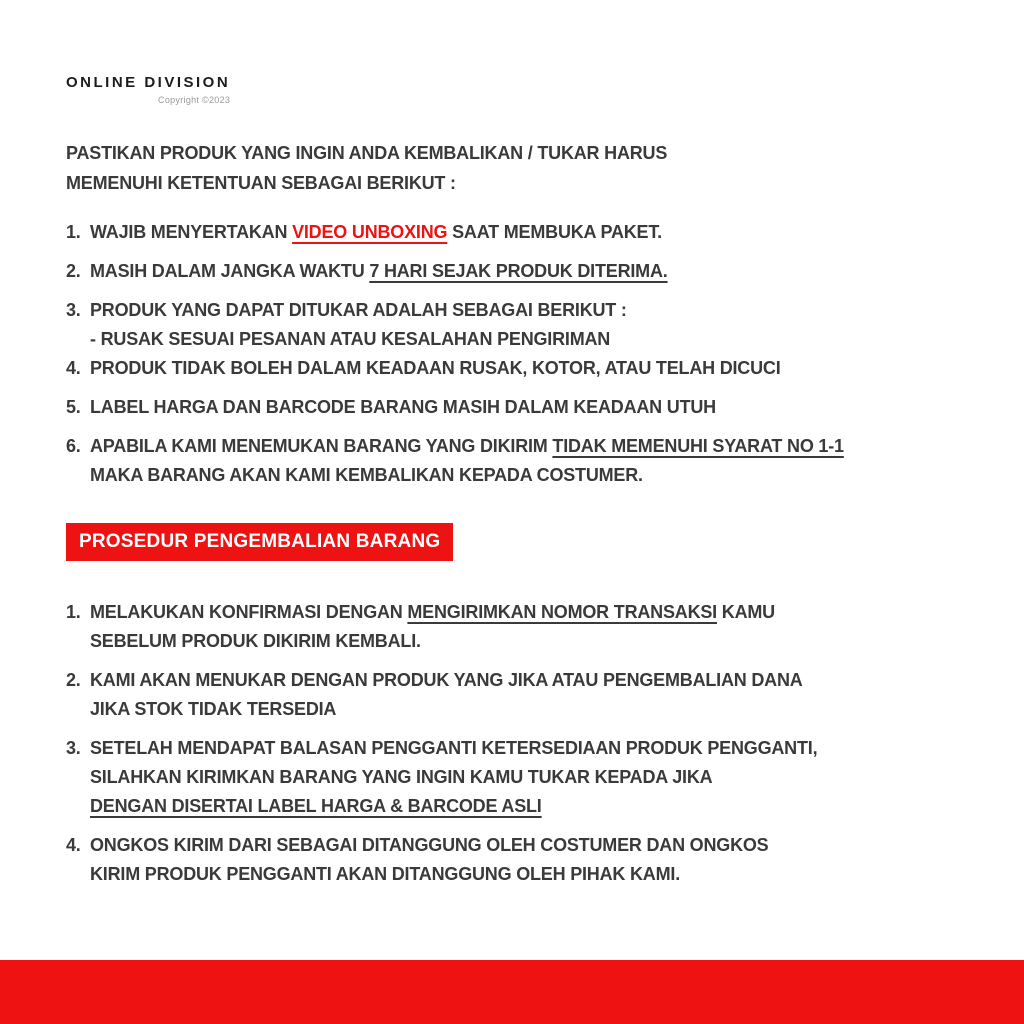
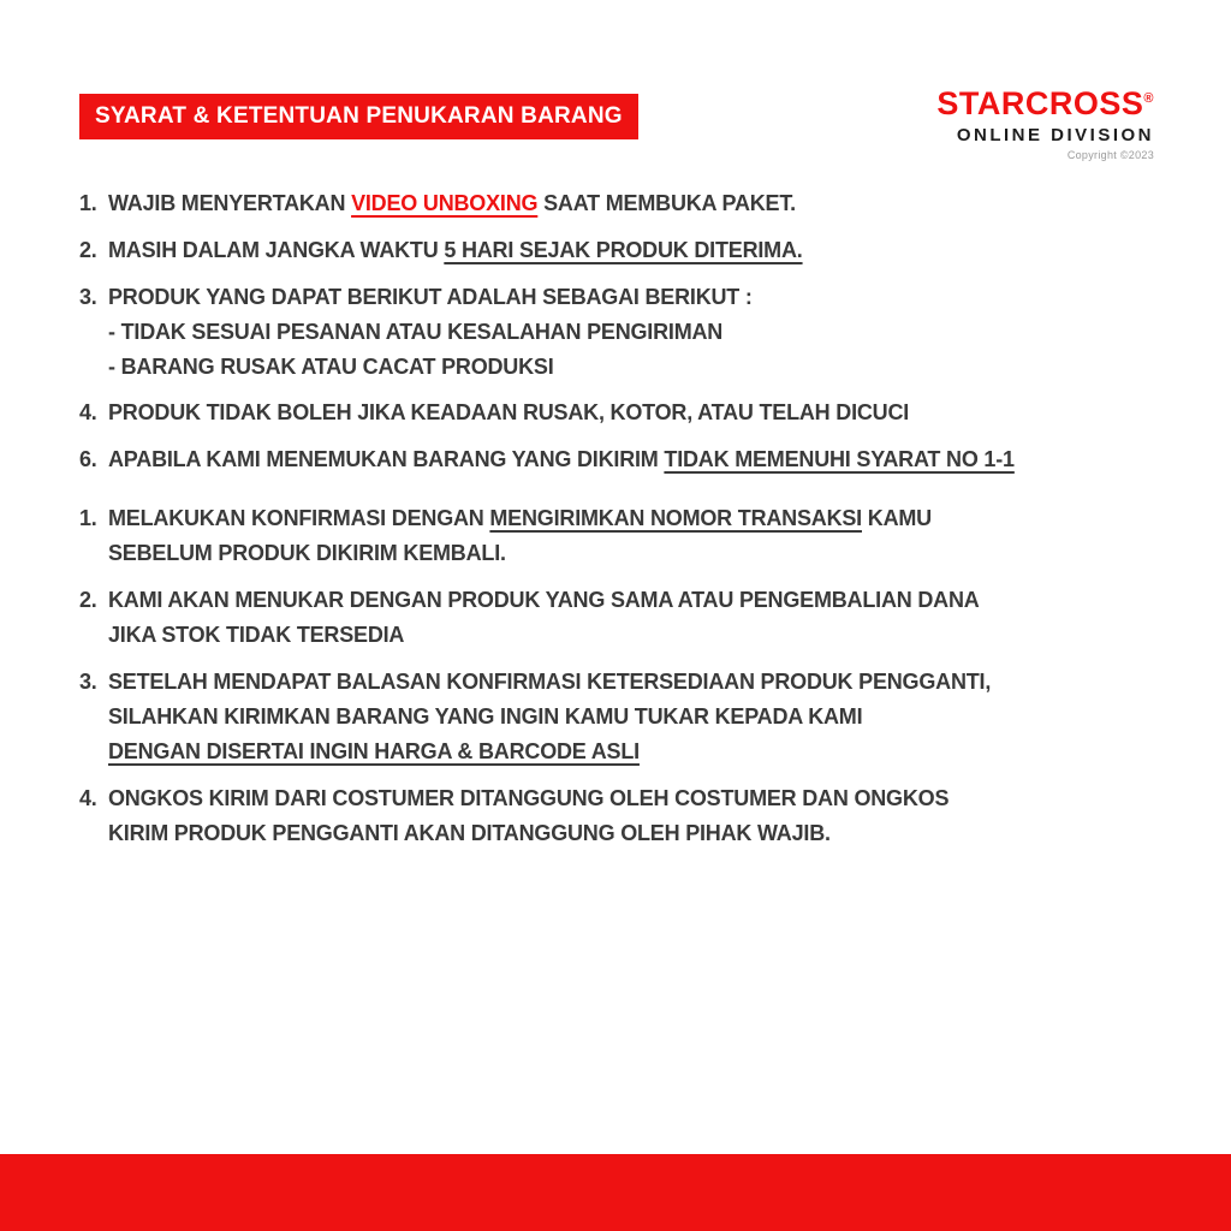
+ SYARAT & KETENTUAN PENUKARAN BARANG
+ STARCROSS®
  ONLINE DIVISION
  Copyright ©2023
- PASTIKAN PRODUK YANG INGIN ANDA KEMBALIKAN / TUKAR HARUS
- MEMENUHI KETENTUAN SEBAGAI BERIKUT :
  1.
  WAJIB MENYERTAKAN VIDEO UNBOXING SAAT MEMBUKA PAKET.
  2.
- MASIH DALAM JANGKA WAKTU 7 HARI SEJAK PRODUK DITERIMA.
+ MASIH DALAM JANGKA WAKTU 5 HARI SEJAK PRODUK DITERIMA.
  3.
- PRODUK YANG DAPAT DITUKAR ADALAH SEBAGAI BERIKUT :
+ PRODUK YANG DAPAT BERIKUT ADALAH SEBAGAI BERIKUT :
- - RUSAK SESUAI PESANAN ATAU KESALAHAN PENGIRIMAN
+ - TIDAK SESUAI PESANAN ATAU KESALAHAN PENGIRIMAN
+ - BARANG RUSAK ATAU CACAT PRODUKSI
  4.
- PRODUK TIDAK BOLEH DALAM KEADAAN RUSAK, KOTOR, ATAU TELAH DICUCI
+ PRODUK TIDAK BOLEH JIKA KEADAAN RUSAK, KOTOR, ATAU TELAH DICUCI
- 5.
- LABEL HARGA DAN BARCODE BARANG MASIH DALAM KEADAAN UTUH
  6.
  APABILA KAMI MENEMUKAN BARANG YANG DIKIRIM TIDAK MEMENUHI SYARAT NO 1-1
- MAKA BARANG AKAN KAMI KEMBALIKAN KEPADA COSTUMER.
- PROSEDUR PENGEMBALIAN BARANG
  1.
  MELAKUKAN KONFIRMASI DENGAN MENGIRIMKAN NOMOR TRANSAKSI KAMU
  SEBELUM PRODUK DIKIRIM KEMBALI.
  2.
- KAMI AKAN MENUKAR DENGAN PRODUK YANG JIKA ATAU PENGEMBALIAN DANA
+ KAMI AKAN MENUKAR DENGAN PRODUK YANG SAMA ATAU PENGEMBALIAN DANA
  JIKA STOK TIDAK TERSEDIA
  3.
- SETELAH MENDAPAT BALASAN PENGGANTI KETERSEDIAAN PRODUK PENGGANTI,
+ SETELAH MENDAPAT BALASAN KONFIRMASI KETERSEDIAAN PRODUK PENGGANTI,
- SILAHKAN KIRIMKAN BARANG YANG INGIN KAMU TUKAR KEPADA JIKA
+ SILAHKAN KIRIMKAN BARANG YANG INGIN KAMU TUKAR KEPADA KAMI
- DENGAN DISERTAI LABEL HARGA & BARCODE ASLI
+ DENGAN DISERTAI INGIN HARGA & BARCODE ASLI
  4.
- ONGKOS KIRIM DARI SEBAGAI DITANGGUNG OLEH COSTUMER DAN ONGKOS
+ ONGKOS KIRIM DARI COSTUMER DITANGGUNG OLEH COSTUMER DAN ONGKOS
- KIRIM PRODUK PENGGANTI AKAN DITANGGUNG OLEH PIHAK KAMI.
+ KIRIM PRODUK PENGGANTI AKAN DITANGGUNG OLEH PIHAK WAJIB.
